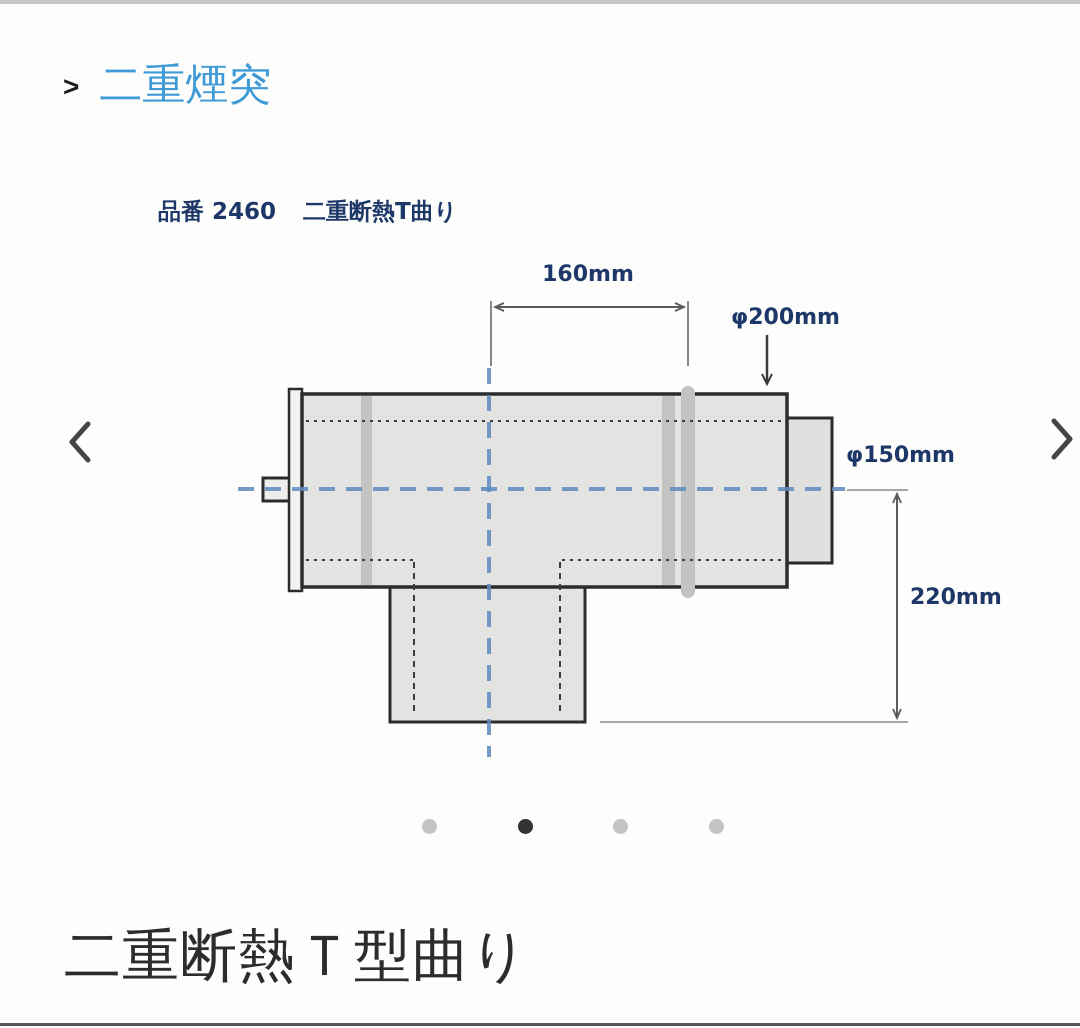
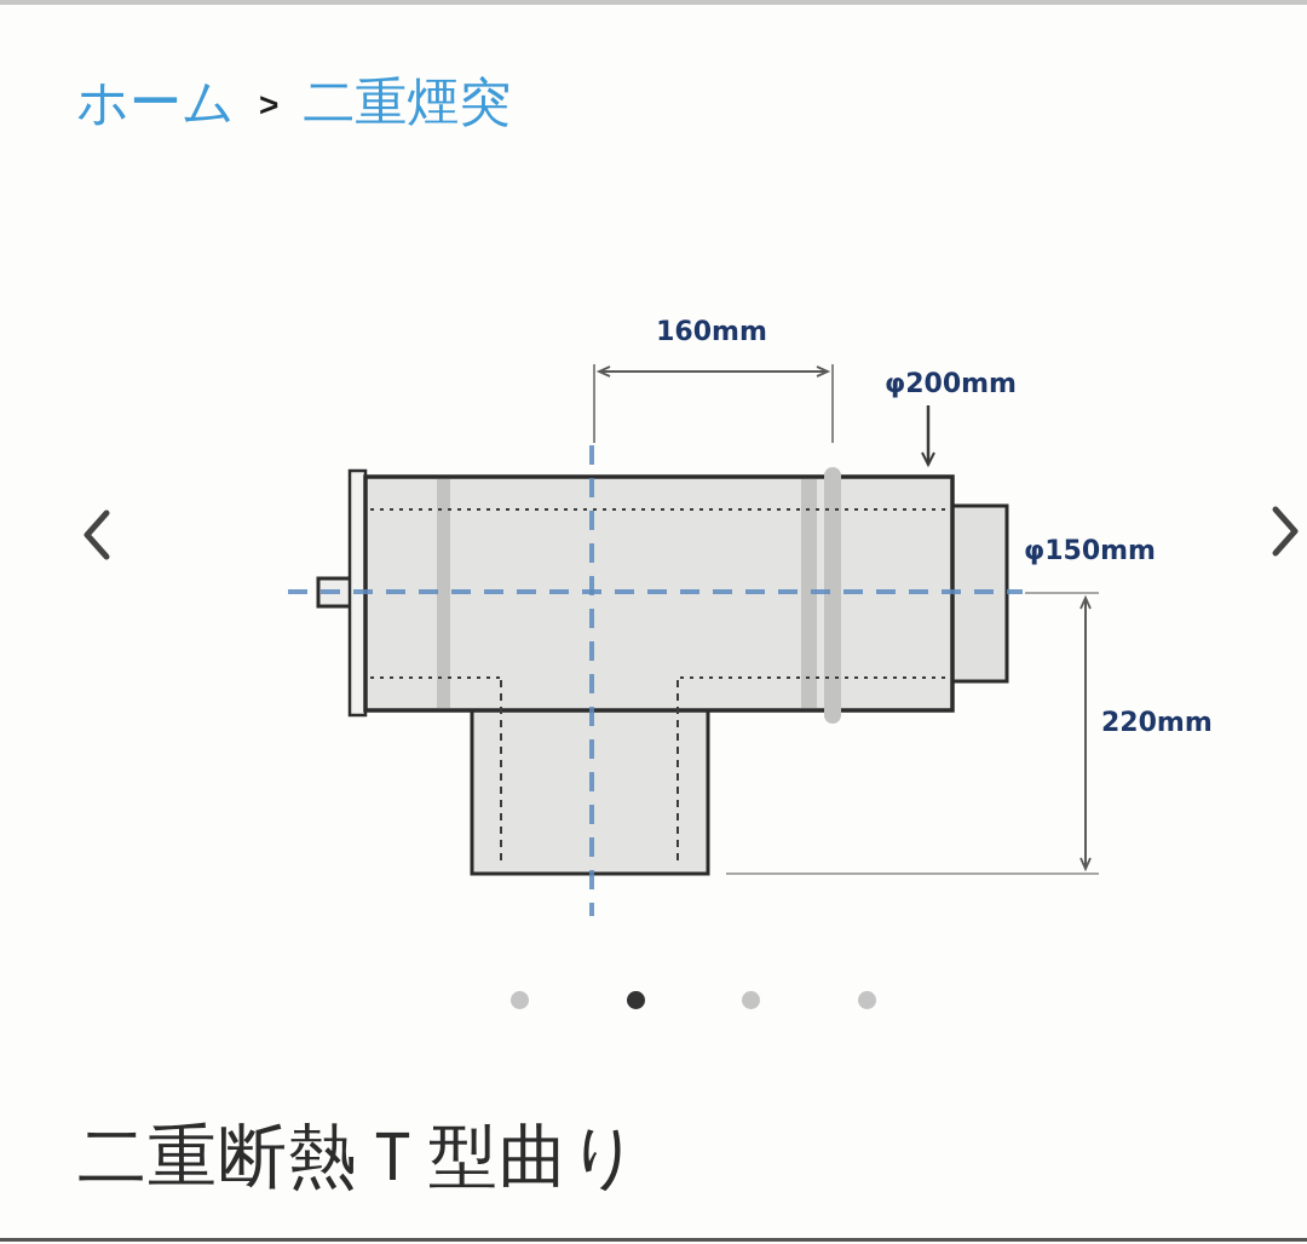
+ ホーム
  >
  二重煙突
- 品番 2460
- 二重断熱T曲り
  160mm
  φ200mm
  φ150mm
  220mm
  二重断熱Ｔ型曲り
